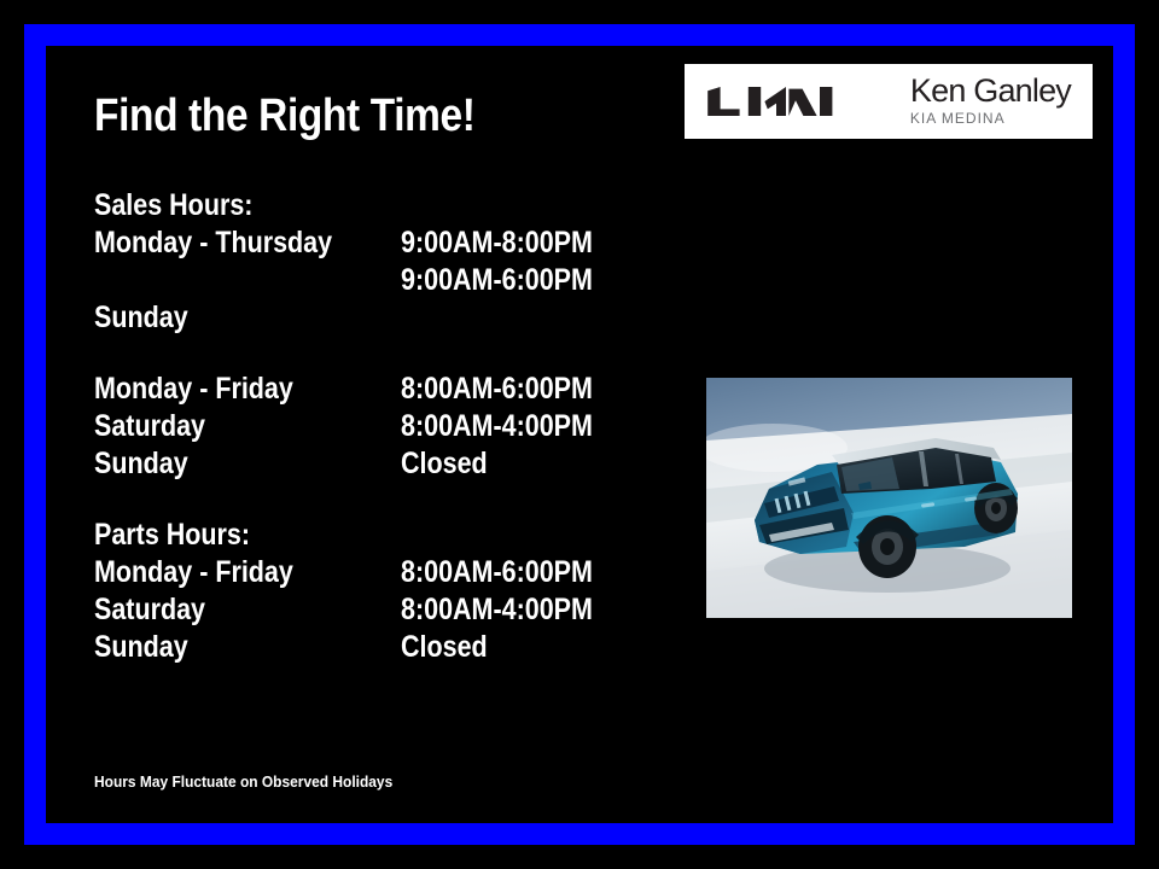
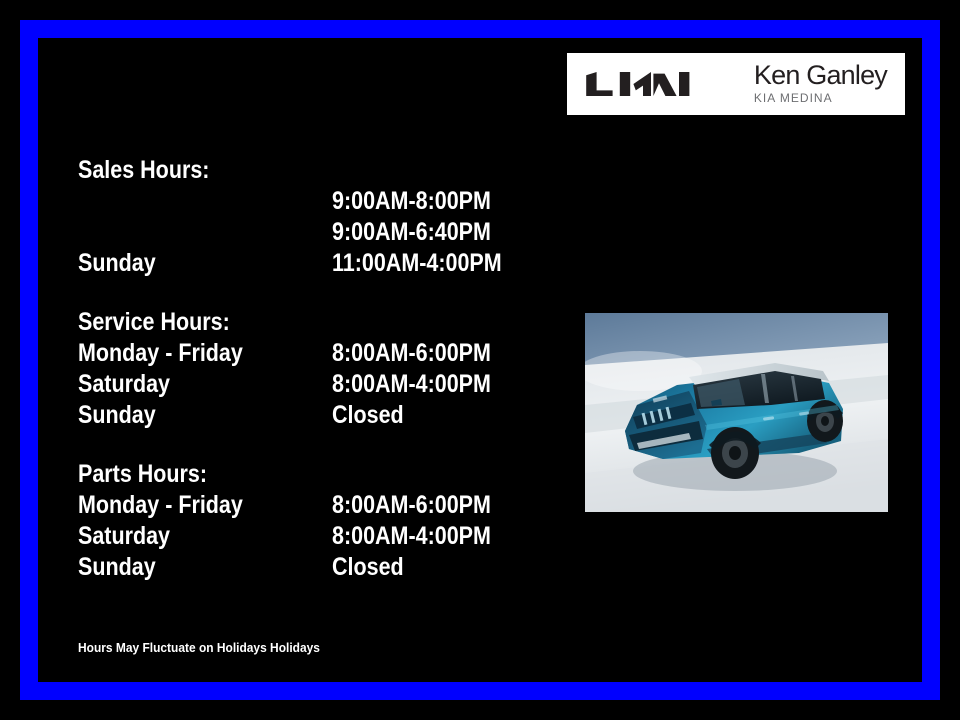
- Find the Right Time!
  Sales Hours:
- Monday - Thursday
  9:00AM-8:00PM
- 9:00AM-6:00PM
+ 9:00AM-6:40PM
  Sunday
+ 11:00AM-4:00PM
+ Service Hours:
  Monday - Friday
  8:00AM-6:00PM
  Saturday
  8:00AM-4:00PM
  Sunday
  Closed
  Parts Hours:
  Monday - Friday
  8:00AM-6:00PM
  Saturday
  8:00AM-4:00PM
  Sunday
  Closed
- Hours May Fluctuate on Observed Holidays
+ Hours May Fluctuate on Holidays Holidays
  Ken Ganley
  KIA MEDINA
